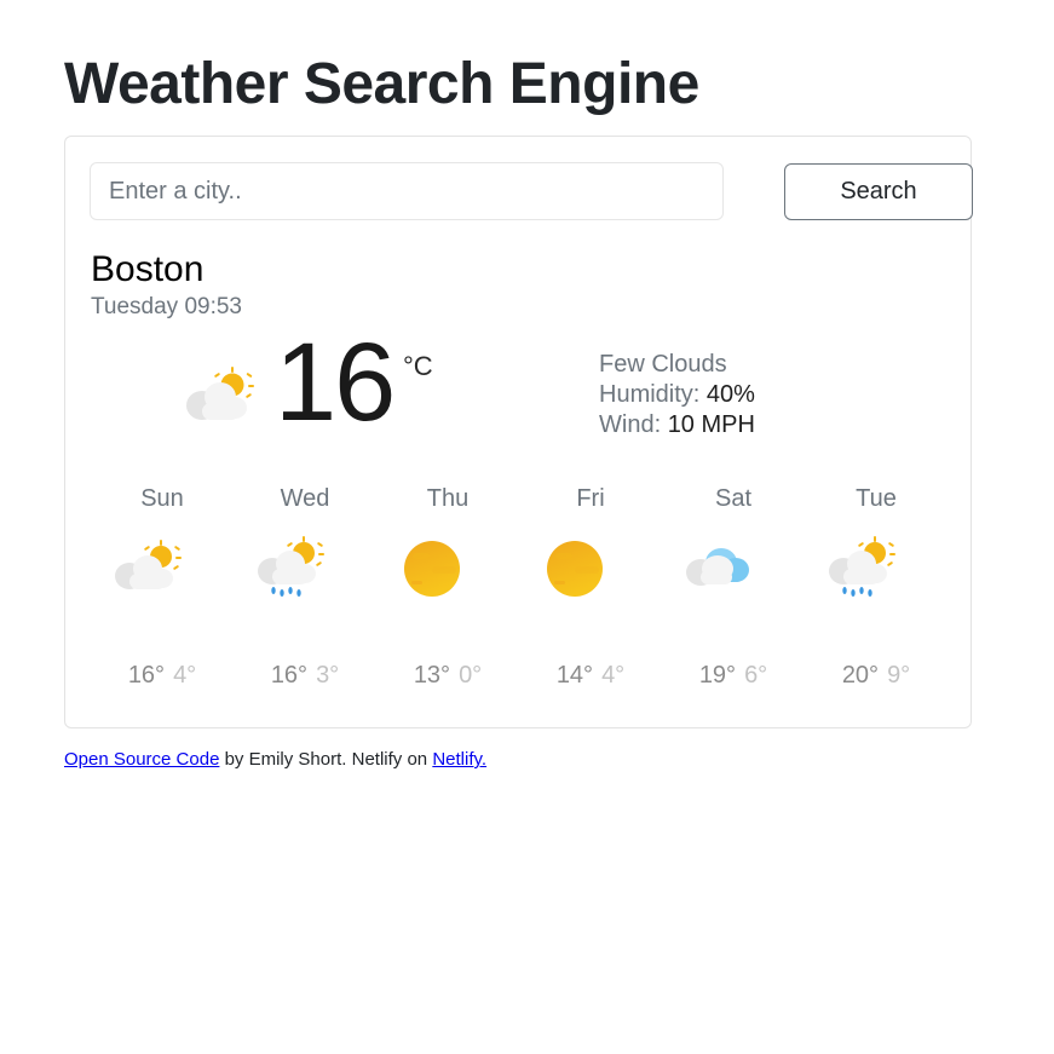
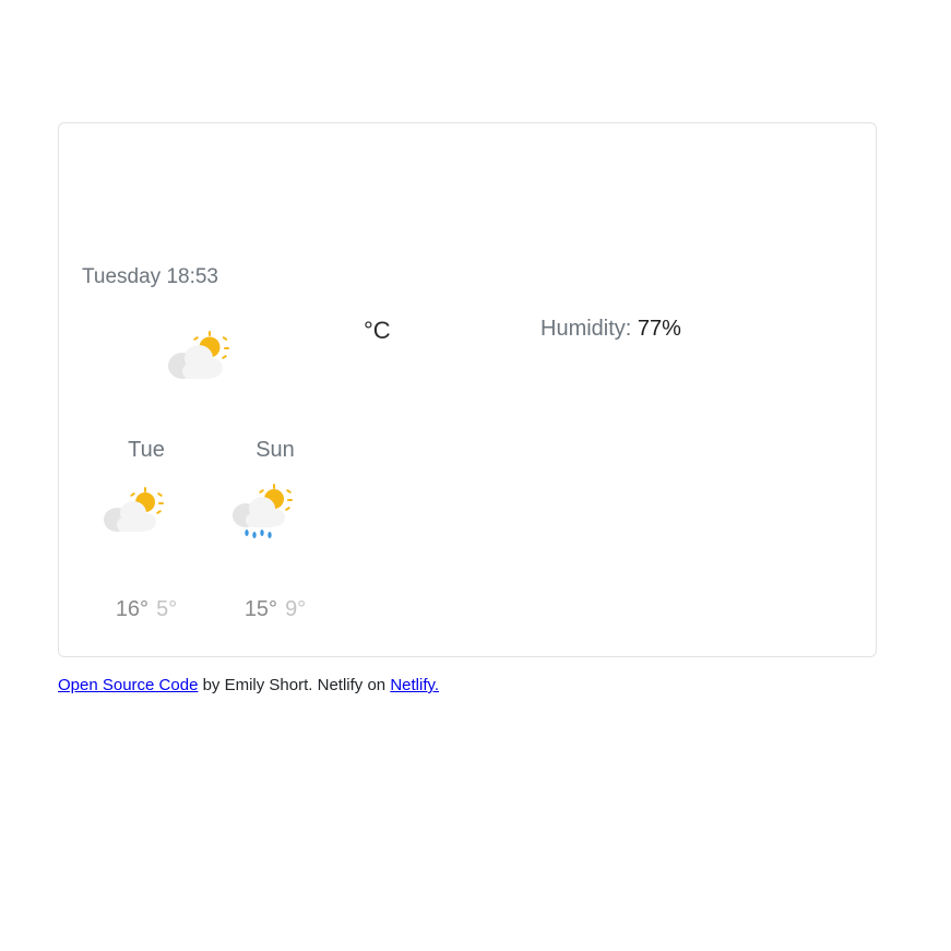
- Weather Search Engine
- Enter a city..
- Search
- Boston
- Tuesday 09:53
+ Tuesday 18:53
- 16
  °C
- Few Clouds
- Humidity: 40%
+ Humidity: 77%
- Wind: 10 MPH
- Sun
+ Tue
- 16° 4°
+ 16° 5°
- Wed
- 16° 3°
- Thu
- 13° 0°
- Fri
- 14° 4°
- Sat
- 19° 6°
- Tue
+ Sun
- 20° 9°
+ 15° 9°
  Open Source Code by Emily Short. Netlify on Netlify.
